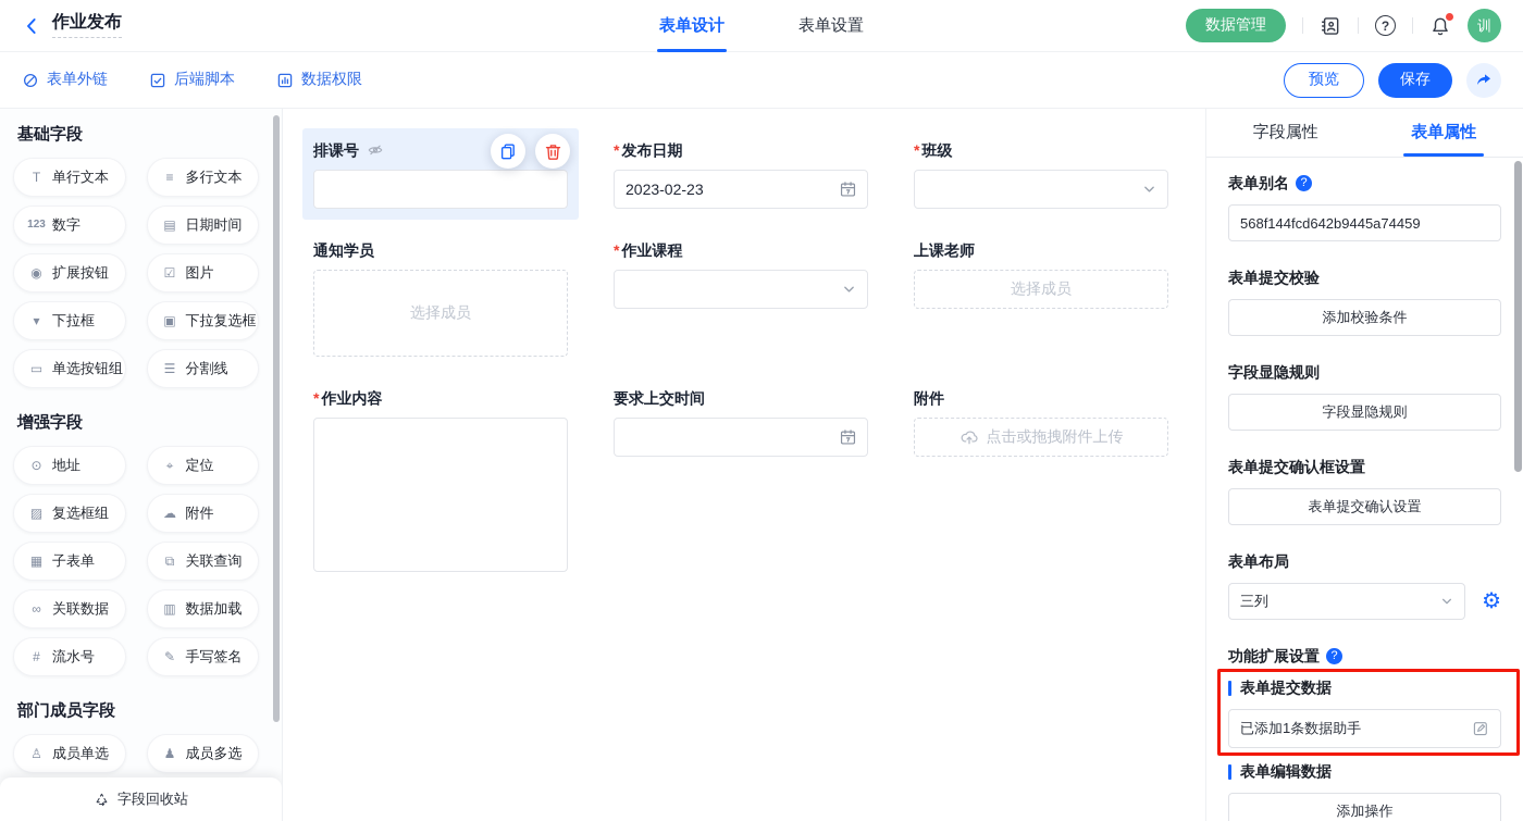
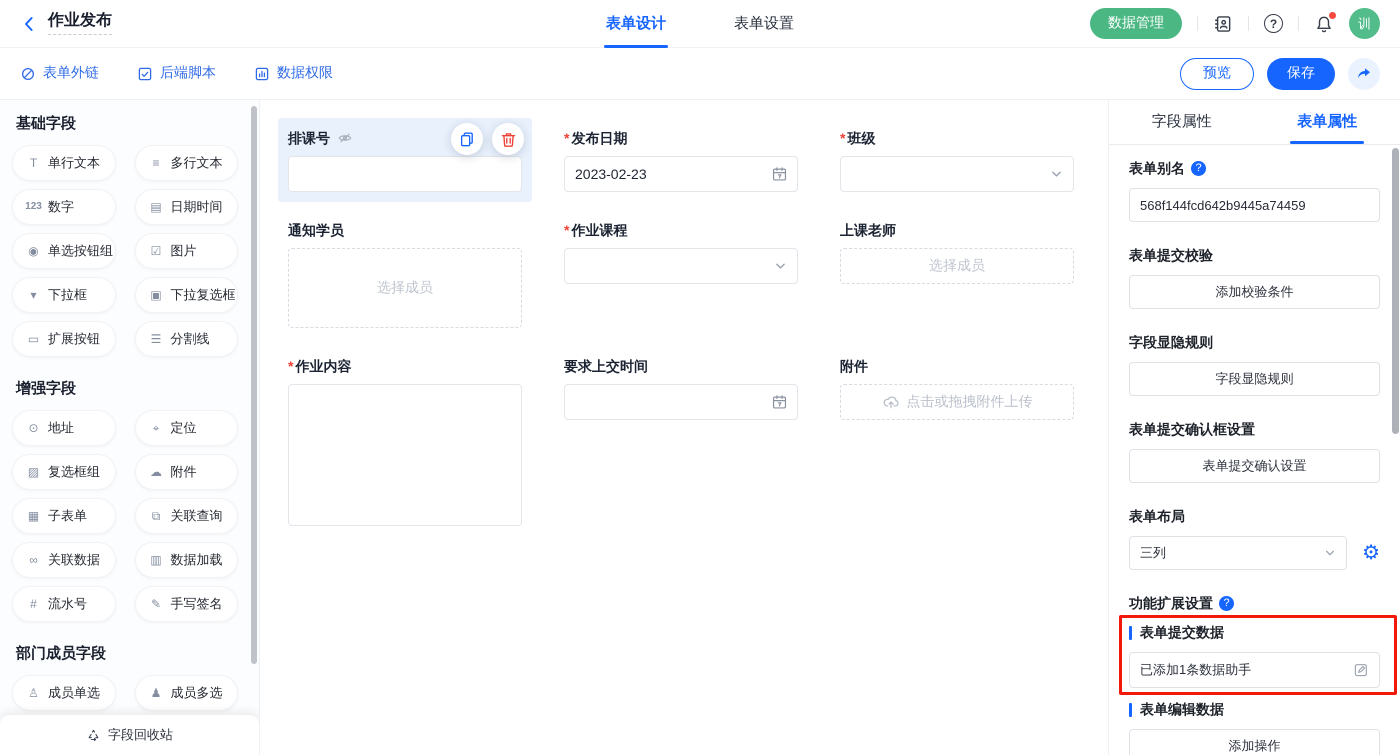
  作业发布
  表单设计
  表单设置
  数据管理
  ?
  训
  表单外链
  后端脚本
  数据权限
  预览
  保存
  基础字段
  T
  单行文本
  ≡
  多行文本
  123
  数字
  ▤
  日期时间
  ◉
- 扩展按钮
+ 单选按钮组
  ☑
  图片
  ▾
  下拉框
  ▣
  下拉复选框
  ▭
- 单选按钮组
+ 扩展按钮
  ☰
  分割线
  增强字段
  ⊙
  地址
  ⌖
  定位
  ▨
  复选框组
  ☁
  附件
  ▦
  子表单
  ⧉
  关联查询
  ∞
  关联数据
  ▥
  数据加载
  #
  流水号
  ✎
  手写签名
  部门成员字段
  ♙
  成员单选
  ♟
  成员多选
  字段回收站
  排课号
  *
  发布日期
  2023-02-23
  *
  班级
  通知学员
  选择成员
  *
  作业课程
  上课老师
  选择成员
  *
  作业内容
  要求上交时间
  附件
  点击或拖拽附件上传
  字段属性
  表单属性
  表单别名
  ?
  568f144fcd642b9445a74459
  表单提交校验
  添加校验条件
  字段显隐规则
  字段显隐规则
  表单提交确认框设置
  表单提交确认设置
  表单布局
  三列
  ⚙
  功能扩展设置
  ?
  表单提交数据
  已添加1条数据助手
  表单编辑数据
  添加操作
